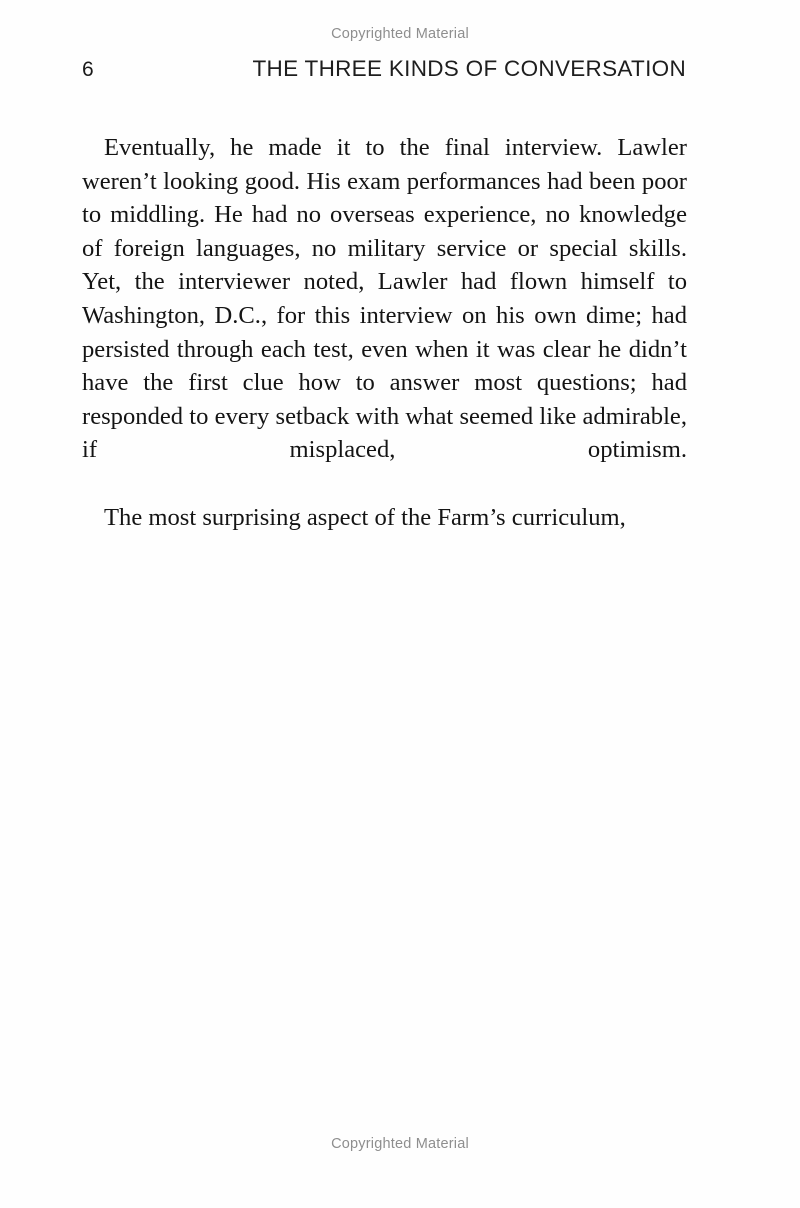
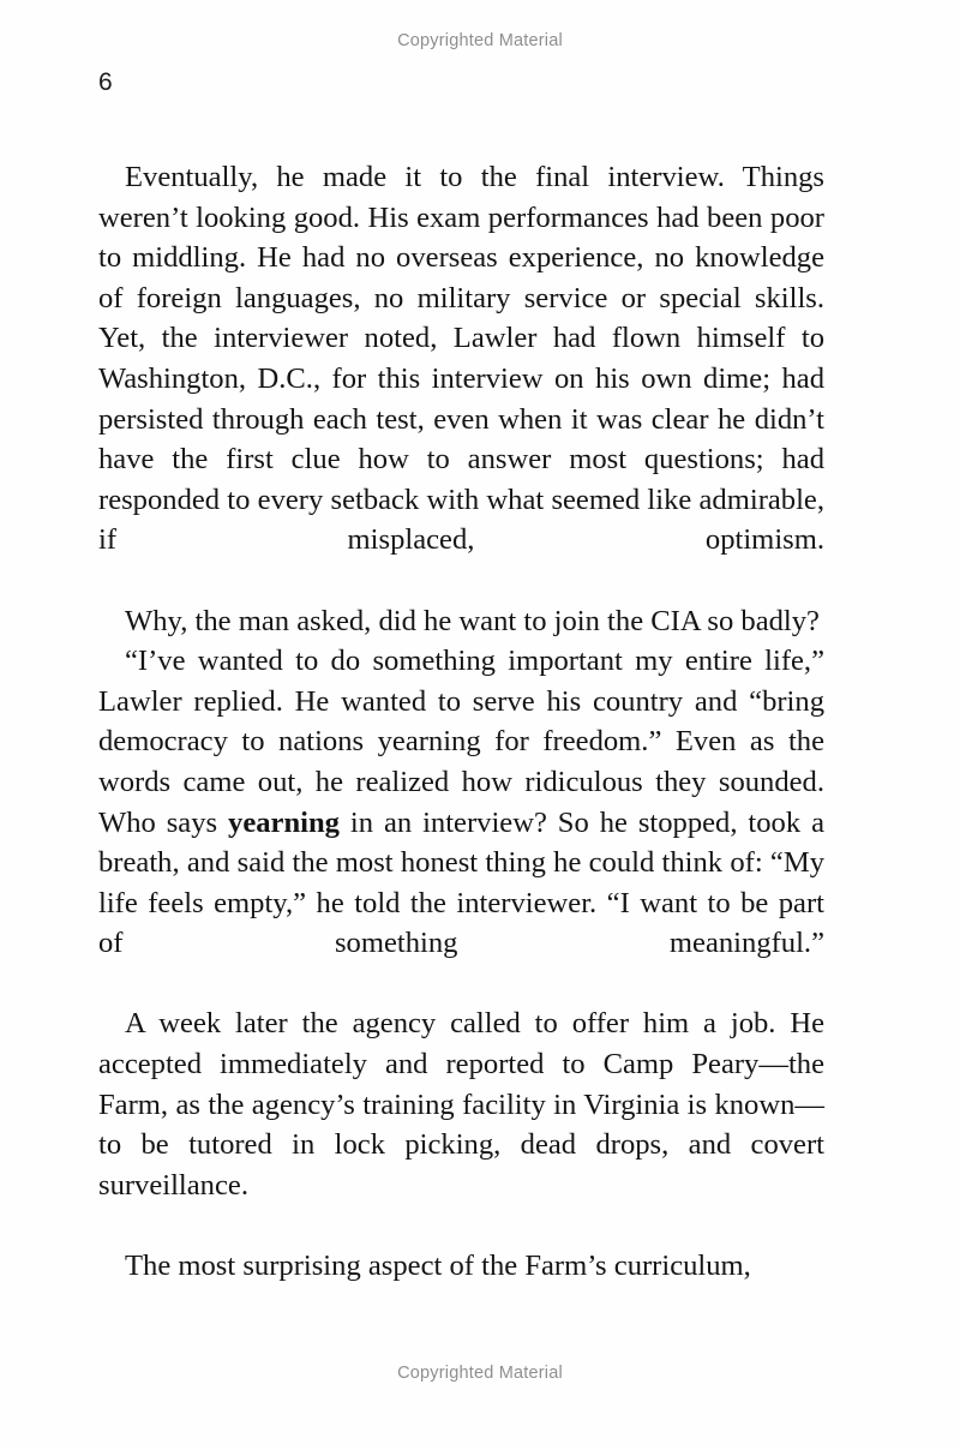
  Copyrighted Material
  6
- THE THREE KINDS OF CONVERSATION
- Eventually, he made it to the final interview. Lawler weren’t looking good. His exam performances had been poor to middling. He had no overseas experience, no knowledge of foreign languages, no military service or special skills. Yet, the interviewer noted, Lawler had flown himself to Washington, D.C., for this interview on his own dime; had persisted through each test, even when it was clear he didn’t have the first clue how to answer most questions; had responded to every setback with what seemed like admirable, if misplaced, optimism.
+ Eventually, he made it to the final interview. Things weren’t looking good. His exam performances had been poor to middling. He had no overseas experience, no knowledge of foreign languages, no military service or special skills. Yet, the interviewer noted, Lawler had flown himself to Washington, D.C., for this interview on his own dime; had persisted through each test, even when it was clear he didn’t have the first clue how to answer most questions; had responded to every setback with what seemed like admirable, if misplaced, optimism.
+ Why, the man asked, did he want to join the CIA so badly?
+ “I’ve wanted to do something important my entire life,” Lawler replied. He wanted to serve his country and “bring democracy to nations yearning for freedom.” Even as the words came out, he realized how ridiculous they sounded. Who says yearning in an interview? So he stopped, took a breath, and said the most honest thing he could think of: “My life feels empty,” he told the interviewer. “I want to be part of something meaningful.”
+ A week later the agency called to offer him a job. He accepted immediately and reported to Camp Peary—the Farm, as the agency’s training facility in Virginia is known—to be tutored in lock picking, dead drops, and covert surveillance.
  The most surprising aspect of the Farm’s curriculum,
  Copyrighted Material
